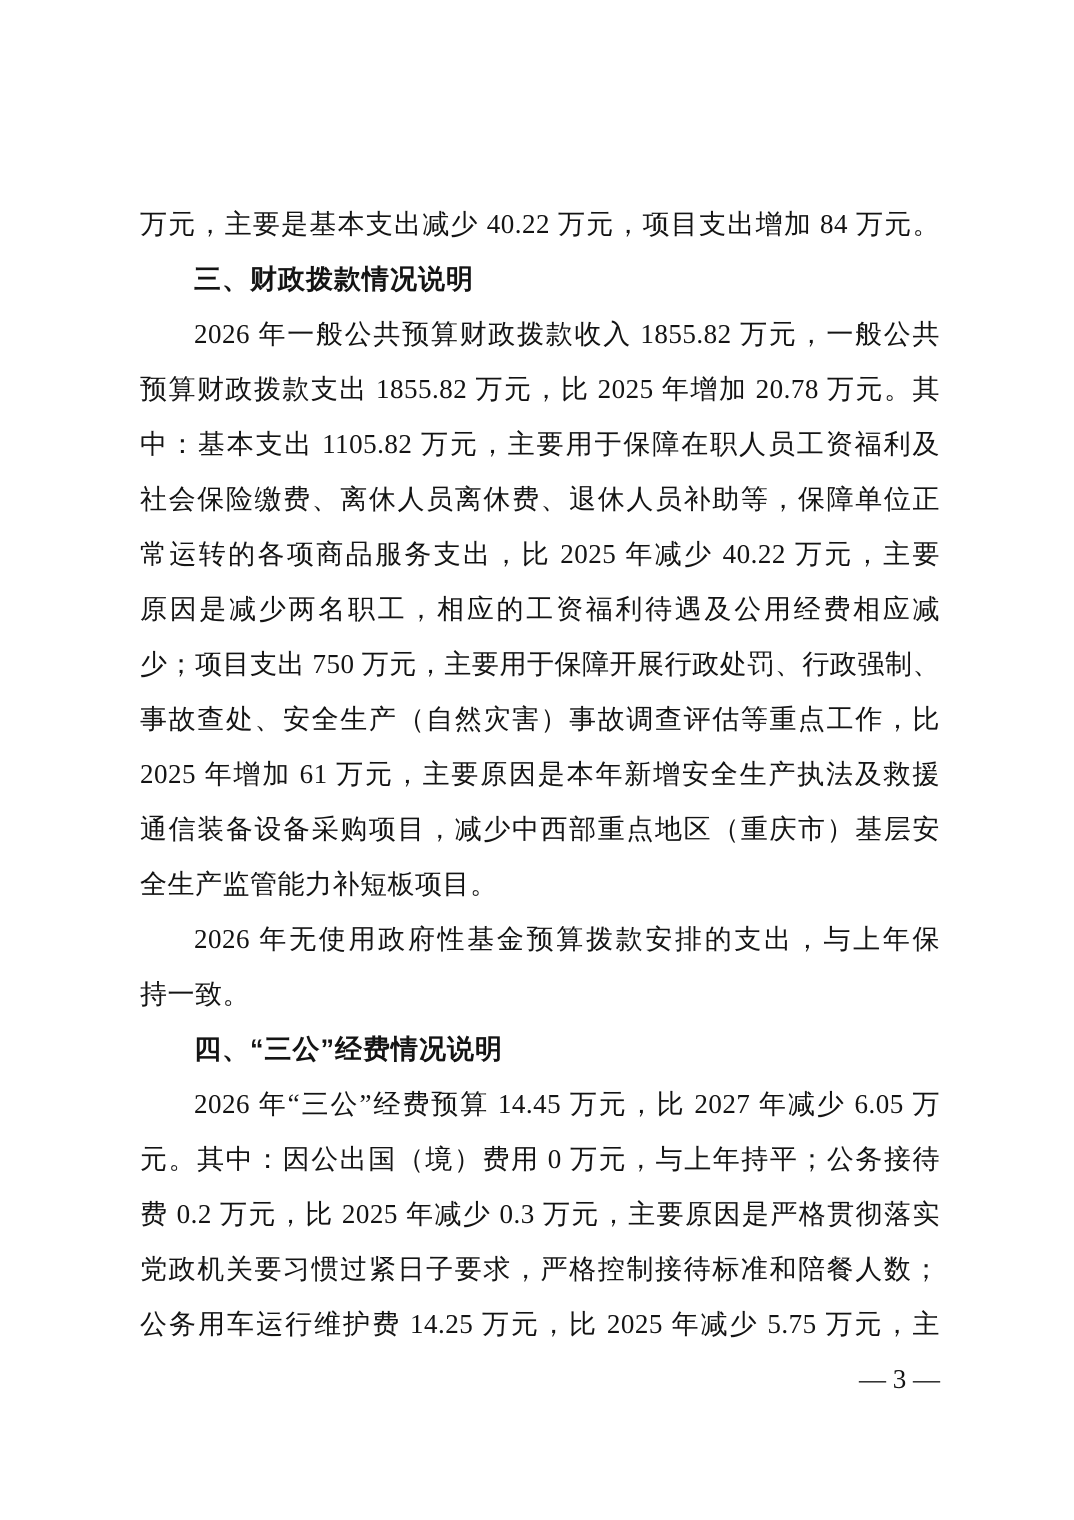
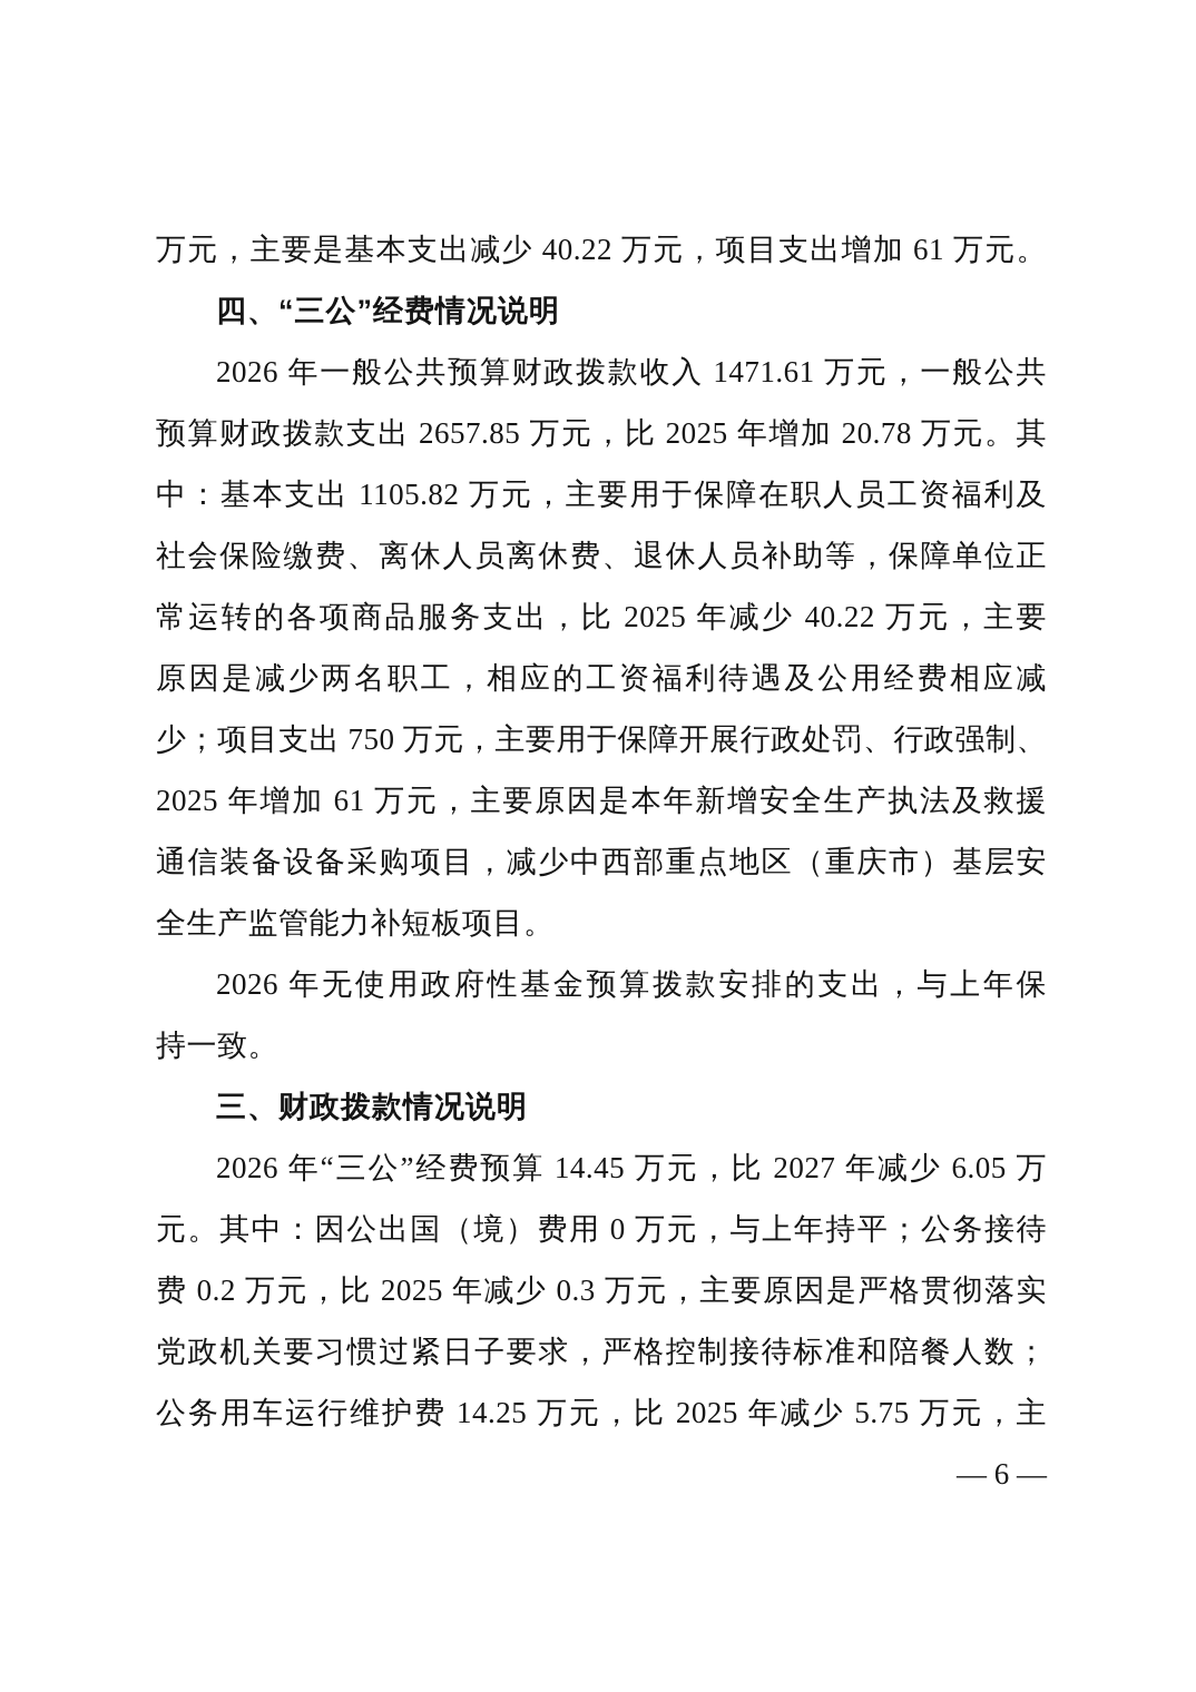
- 万元，主要是基本支出减少 40.22 万元，项目支出增加 84 万元。
+ 万元，主要是基本支出减少 40.22 万元，项目支出增加 61 万元。
- 三、财政拨款情况说明
+ 四、“三公”经费情况说明
- 2026 年一般公共预算财政拨款收入 1855.82 万元，一般公共
+ 2026 年一般公共预算财政拨款收入 1471.61 万元，一般公共
- 预算财政拨款支出 1855.82 万元，比 2025 年增加 20.78 万元。其
+ 预算财政拨款支出 2657.85 万元，比 2025 年增加 20.78 万元。其
  中：基本支出 1105.82 万元，主要用于保障在职人员工资福利及
  社会保险缴费、离休人员离休费、退休人员补助等，保障单位正
  常运转的各项商品服务支出，比 2025 年减少 40.22 万元，主要
  原因是减少两名职工，相应的工资福利待遇及公用经费相应减
  少；项目支出 750 万元，主要用于保障开展行政处罚、行政强制、
- 事故查处、安全生产（自然灾害）事故调查评估等重点工作，比
  2025 年增加 61 万元，主要原因是本年新增安全生产执法及救援
  通信装备设备采购项目，减少中西部重点地区（重庆市）基层安
  全生产监管能力补短板项目。
  2026 年无使用政府性基金预算拨款安排的支出，与上年保
  持一致。
- 四、“三公”经费情况说明
+ 三、财政拨款情况说明
  2026 年“三公”经费预算 14.45 万元，比 2027 年减少 6.05 万
  元。其中：因公出国（境）费用 0 万元，与上年持平；公务接待
  费 0.2 万元，比 2025 年减少 0.3 万元，主要原因是严格贯彻落实
  党政机关要习惯过紧日子要求，严格控制接待标准和陪餐人数；
  公务用车运行维护费 14.25 万元，比 2025 年减少 5.75 万元，主
- — 3 —
+ — 6 —
